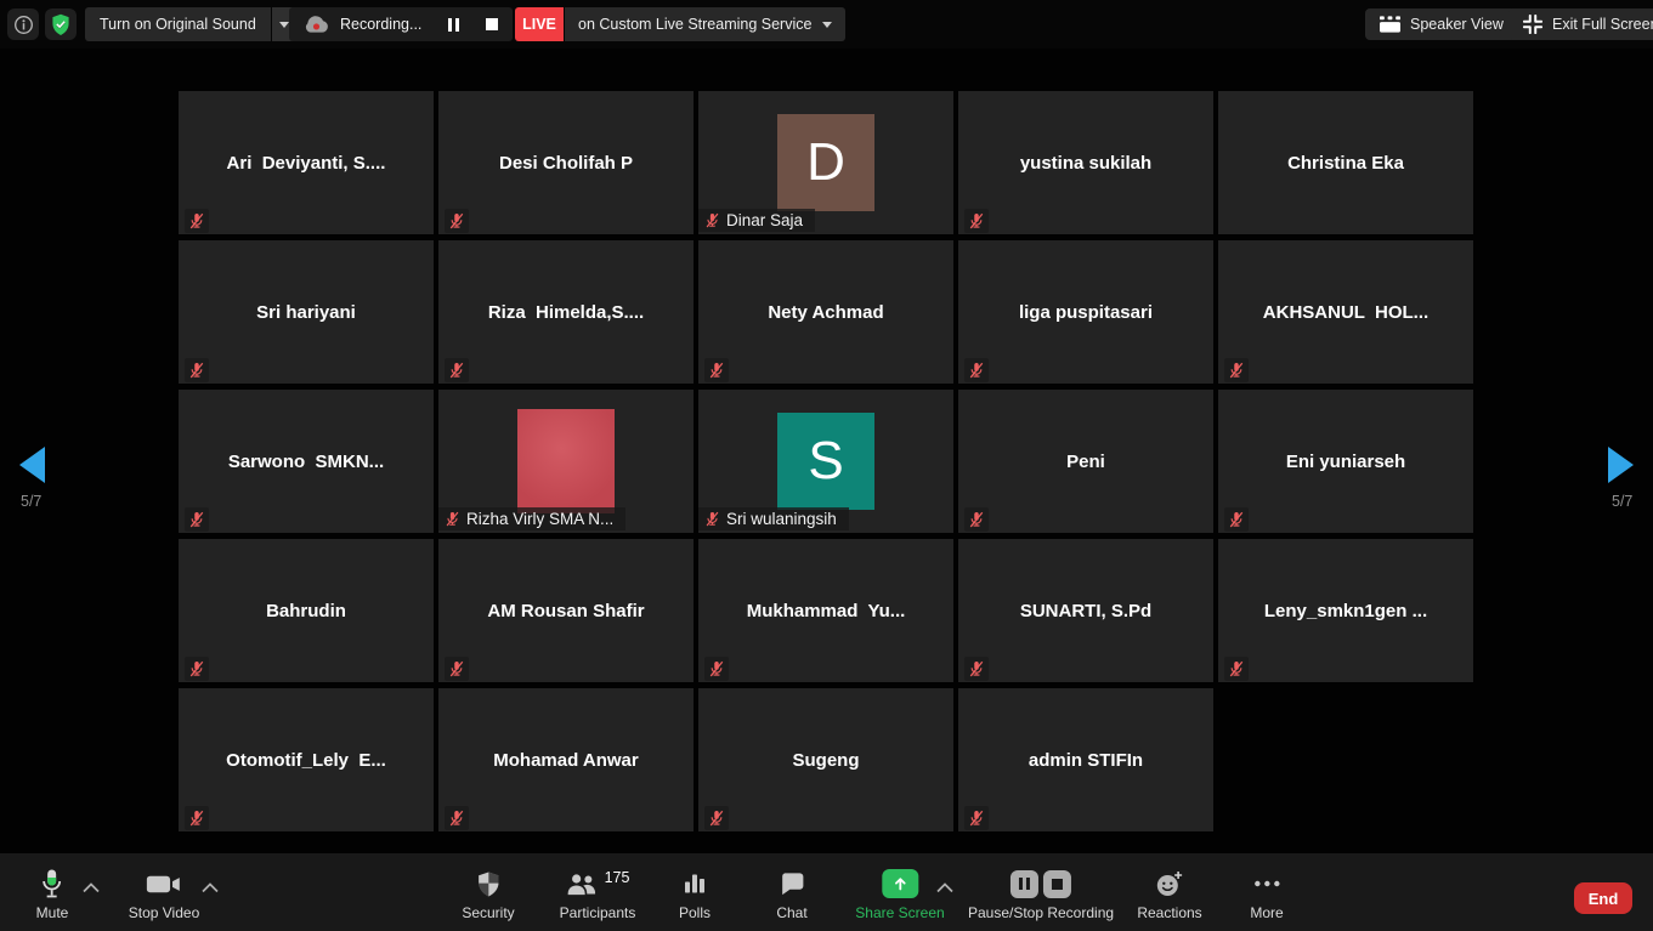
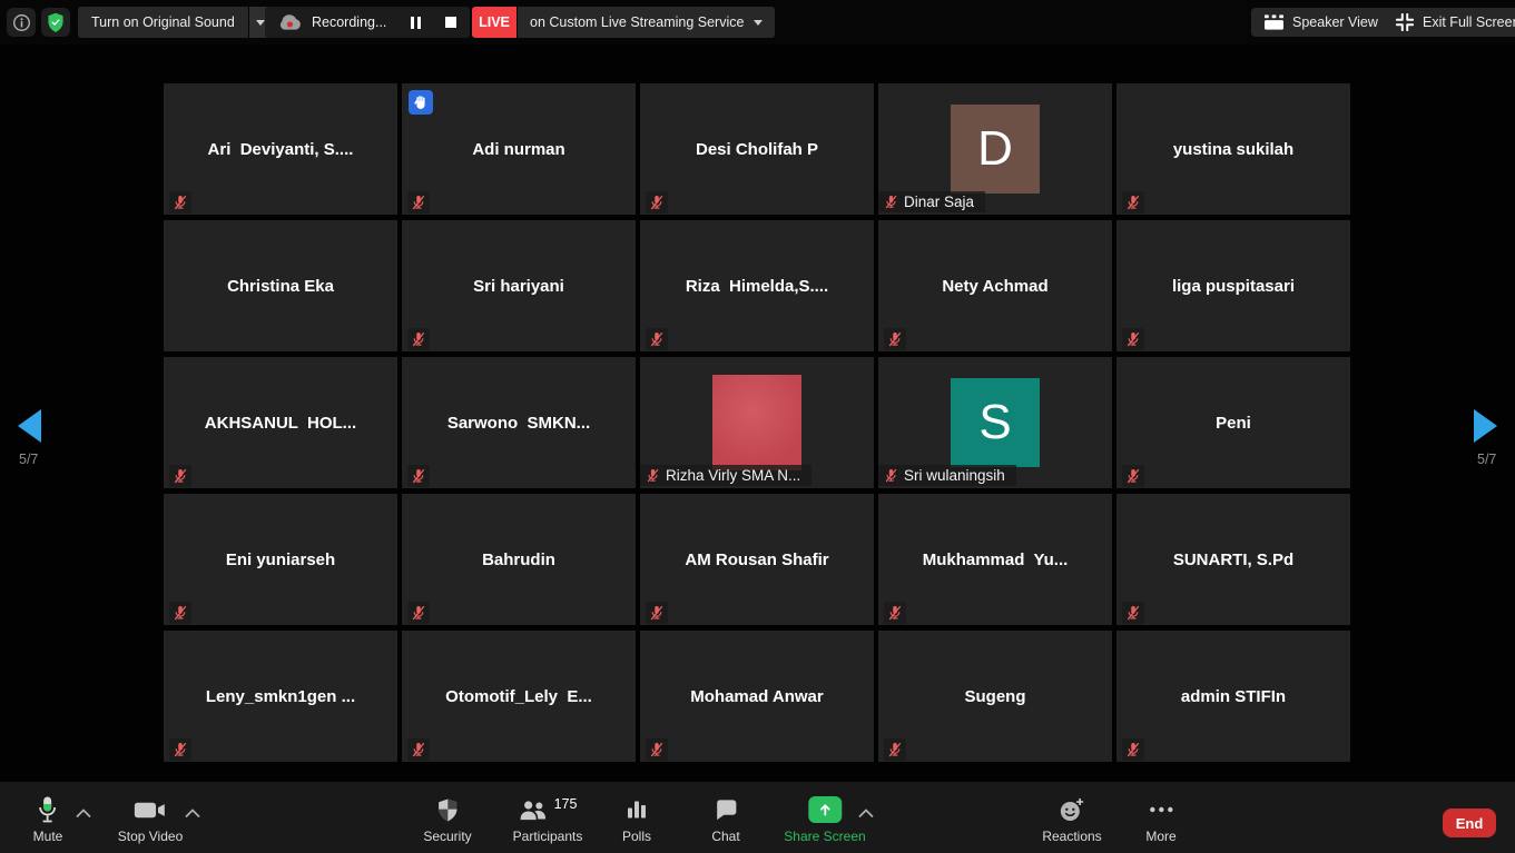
  Turn on Original Sound
  Recording...
  LIVE
  on Custom Live Streaming Service
  Speaker View
  Exit Full Scree
  Ari Deviyanti, S....
+ Adi nurman
  Desi Cholifah P
  D
  Dinar Saja
  yustina sukilah
  Christina Eka
  Sri hariyani
  Riza Himelda,S....
  Nety Achmad
  liga puspitasari
  AKHSANUL HOL...
  Sarwono SMKN...
  Rizha Virly SMA N...
  S
  Sri wulaningsih
  Peni
  Eni yuniarseh
  Bahrudin
  AM Rousan Shafir
  Mukhammad Yu...
  SUNARTI, S.Pd
  Leny_smkn1gen ...
  Otomotif_Lely E...
  Mohamad Anwar
  Sugeng
  admin STIFIn
  5/7
  5/7
  Mute
  Stop Video
  Security
  175
  Participants
  Polls
  Chat
  Share Screen
- Pause/Stop Recording
  Reactions
  More
  End
